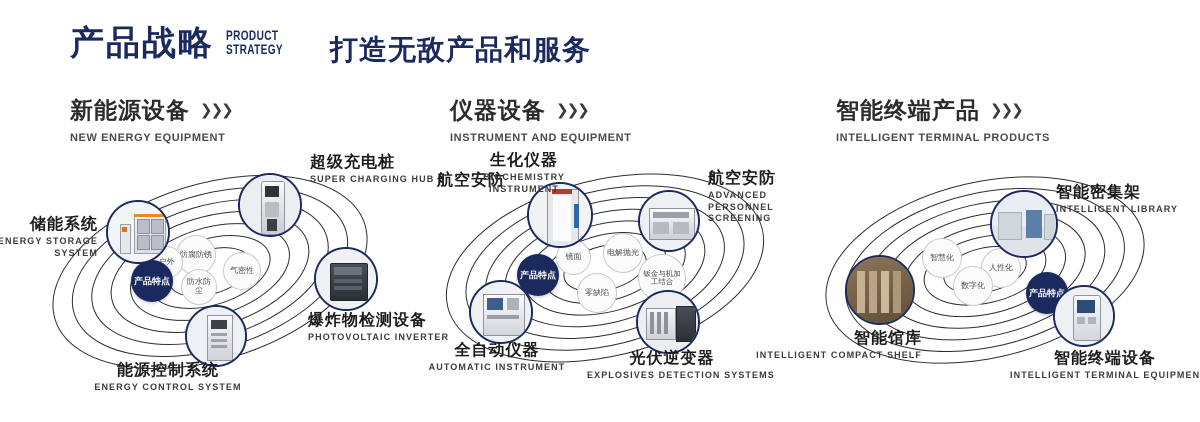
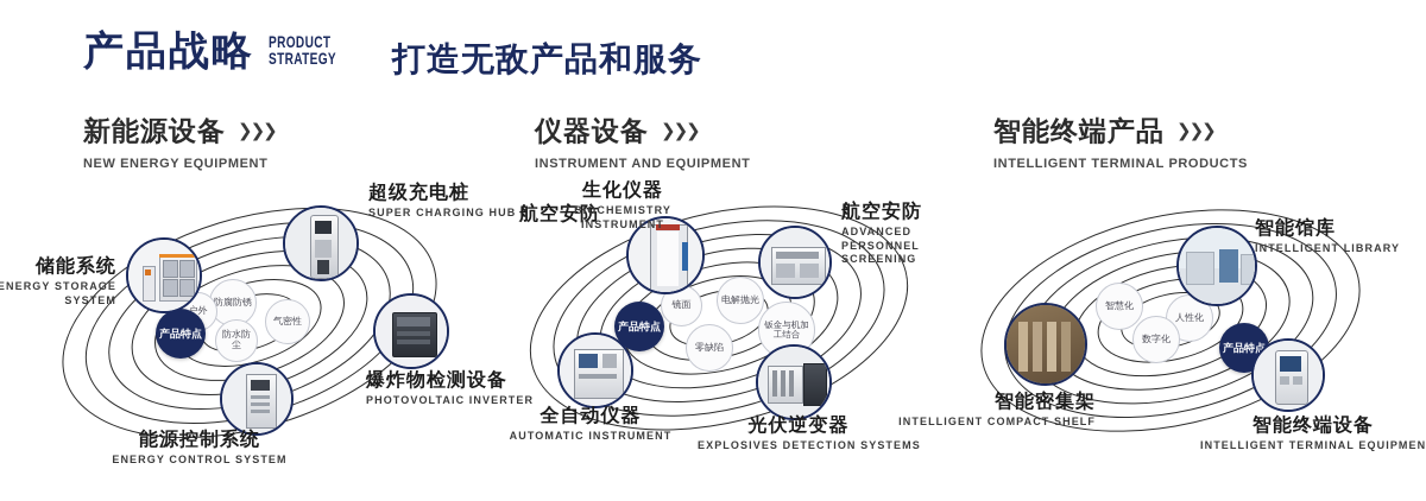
  产品战略
  PRODUCT
  STRATEGY
  打造无敌产品和服务
  新能源设备
  ❯❯❯
  NEW ENERGY EQUIPMENT
  仪器设备
  ❯❯❯
  INSTRUMENT AND EQUIPMENT
  智能终端产品
  ❯❯❯
  INTELLIGENT TERMINAL PRODUCTS
  防腐防锈
  气密性
  防水防尘
  产品特点
  储能系统
  ENERGY STORAGE SYSTEM
  超级充电桩
  SUPER CHARGING HUB
  爆炸物检测设备
  PHOTOVOLTAIC INVERTER
  能源控制系统
  ENERGY CONTROL SYSTEM
  镜面
  电解抛光
  钣金与机加工结合
  零缺陷
  产品特点
  航空安防
  生化仪器
  BIOCHEMISTRY INSTRUMENT
  航空安防
  ADVANCED PERSONNEL SCREENING
  全自动仪器
  AUTOMATIC INSTRUMENT
  光伏逆变器
  EXPLOSIVES DETECTION SYSTEMS
  智慧化
  人性化
  数字化
  产品特
- 智能密集架
+ 智能馆库
  INTELLIGENT LIBRARY
- 智能馆库
+ 智能密集架
  INTELLIGENT COMPACT SHELF
  智能终端设备
  INTELLIGENT TERMINAL EQUIPMEN
